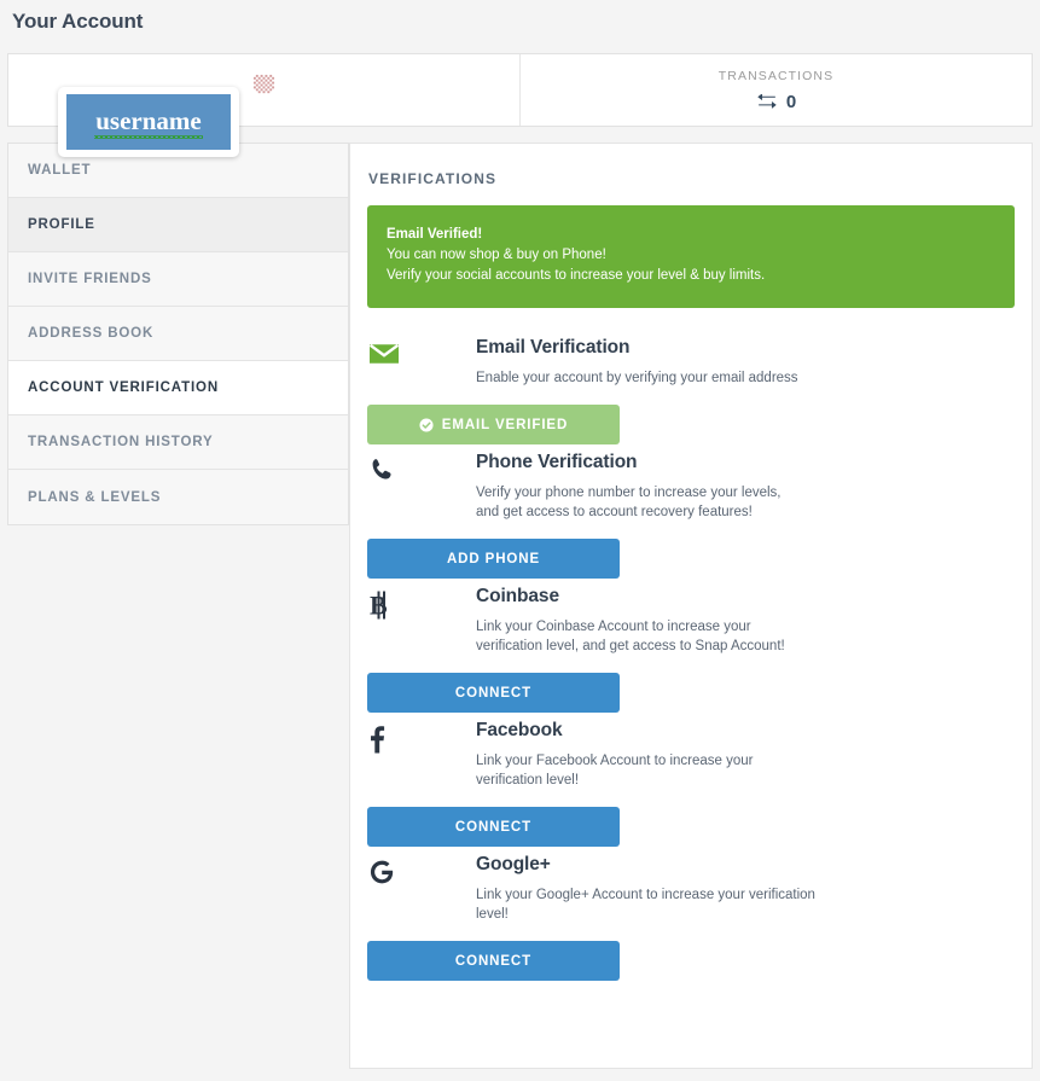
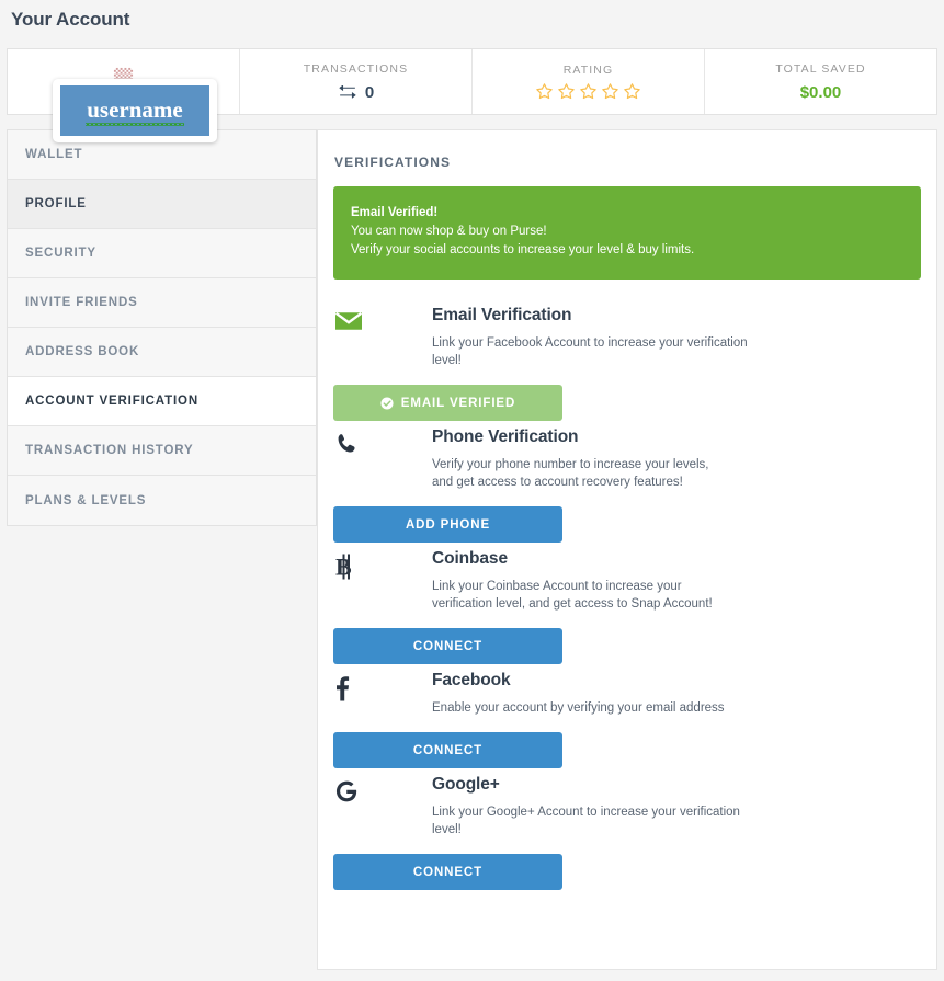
  Your Account
  TRANSACTIONS
  0
+ RATING
+ TOTAL SAVED
+ $0.00
  username
  WALLET
  PROFILE
+ SECURITY
  INVITE FRIENDS
  ADDRESS BOOK
  ACCOUNT VERIFICATION
  TRANSACTION HISTORY
  PLANS & LEVELS
  VERIFICATIONS
  Email Verified!
- You can now shop & buy on Phone!
+ You can now shop & buy on Purse!
  Verify your social accounts to increase your level & buy limits.
  Email Verification
- Enable your account by verifying your email address
+ Link your Facebook Account to increase your verification level!
  EMAIL VERIFIED
  Phone Verification
  Verify your phone number to increase your levels, and get access to account recovery features!
  ADD PHONE
  Coinbase
  Link your Coinbase Account to increase your verification level, and get access to Snap Account!
  CONNECT
  Facebook
- Link your Facebook Account to increase your verification level!
+ Enable your account by verifying your email address
  CONNECT
  Google+
  Link your Google+ Account to increase your verification level!
  CONNECT
